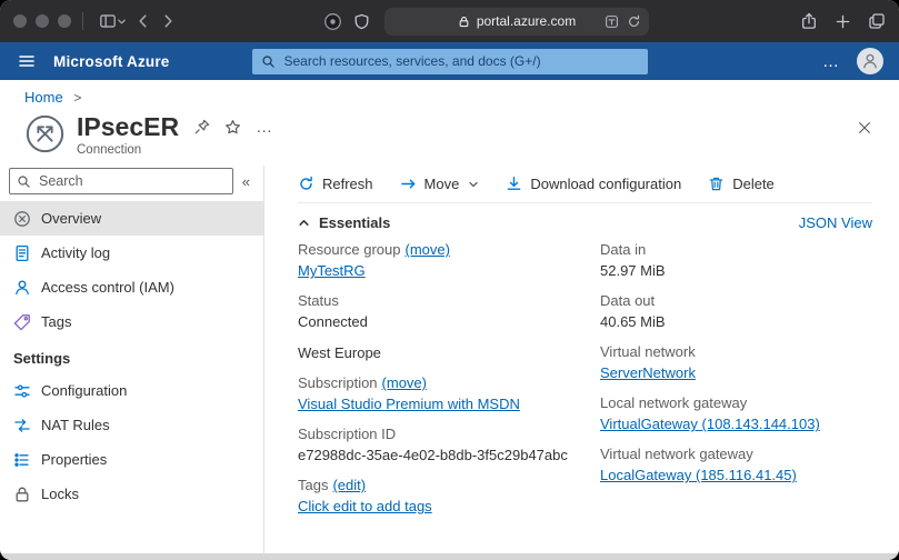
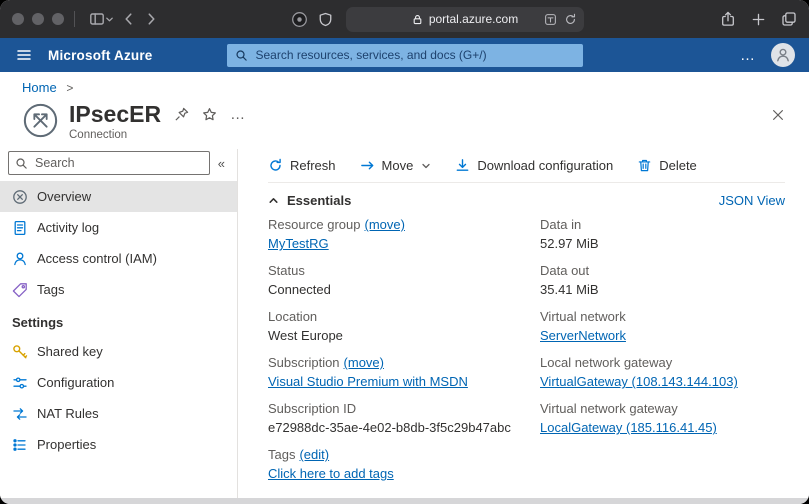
  portal.azure.com
  Microsoft Azure
  Search resources, services, and docs (G+/)
  …
  Home >
  IPsecER
  …
  Connection
  Search
  «
  Overview
  Activity log
  Access control (IAM)
  Tags
  Settings
+ Shared key
  Configuration
  NAT Rules
  Properties
- Locks
  Refresh
  Move
  Download configuration
  Delete
  Essentials
  JSON View
  Resource group (move)
  MyTestRG
  Status
  Connected
+ Location
  West Europe
  Subscription (move)
  Visual Studio Premium with MSDN
  Subscription ID
  e72988dc-35ae-4e02-b8db-3f5c29b47abc
  Tags (edit)
- Click edit to add tags
+ Click here to add tags
  Data in
  52.97 MiB
  Data out
- 40.65 MiB
+ 35.41 MiB
  Virtual network
  ServerNetwork
  Local network gateway
  VirtualGateway (108.143.144.103)
  Virtual network gateway
  LocalGateway (185.116.41.45)
